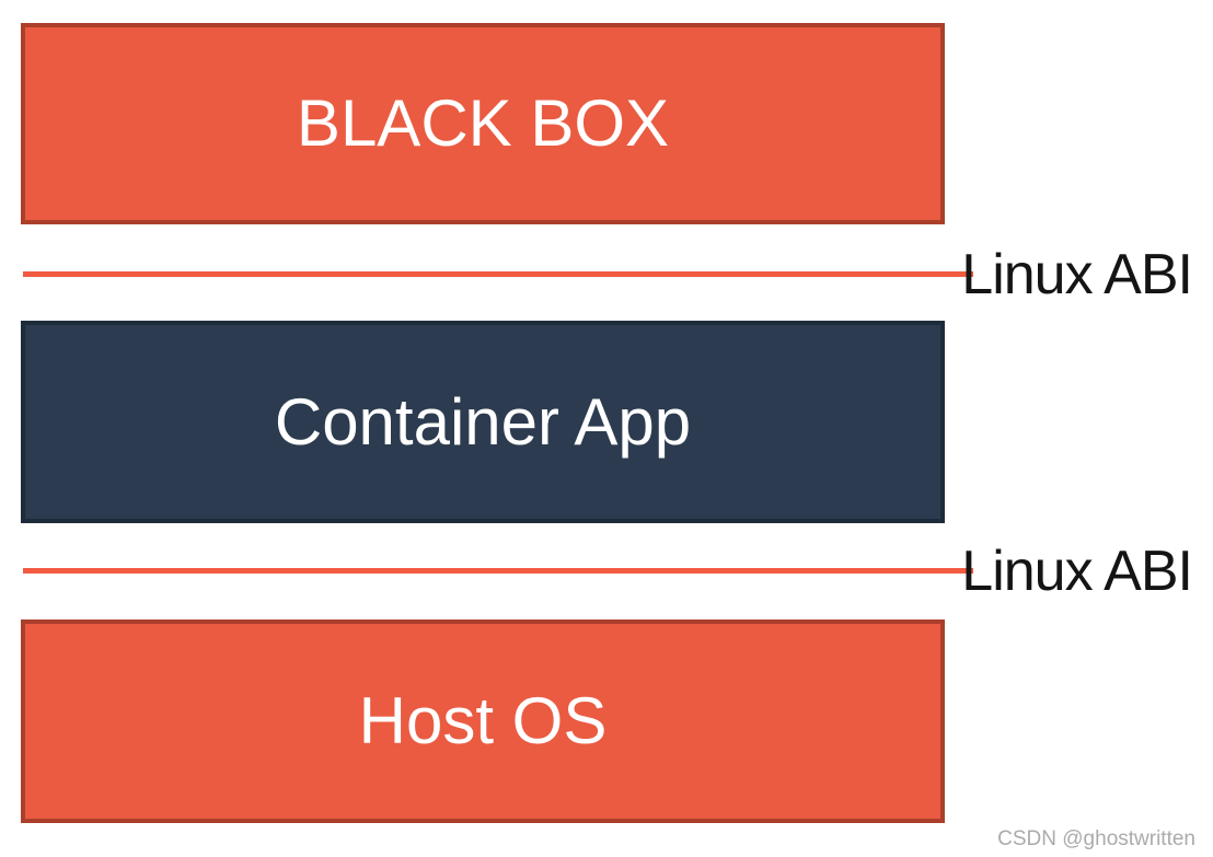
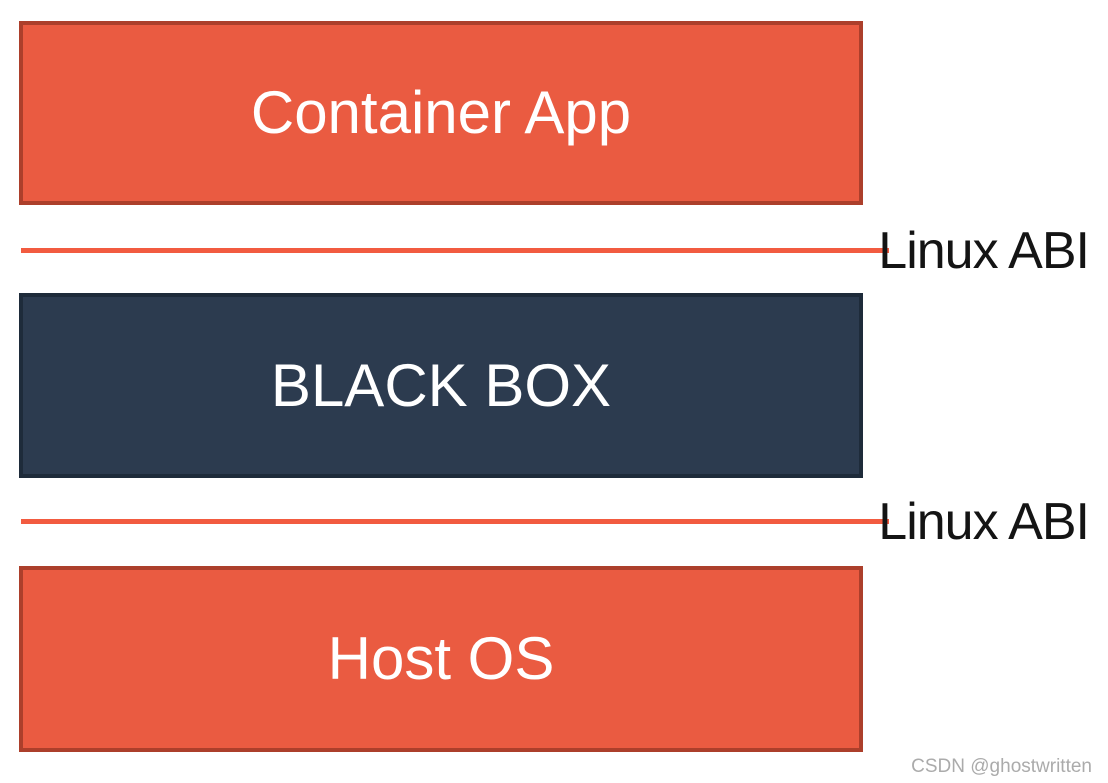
- BLACK BOX
+ Container App
  Linux ABI
- Container App
+ BLACK BOX
  Linux ABI
  Host OS
  CSDN @ghostwritten
